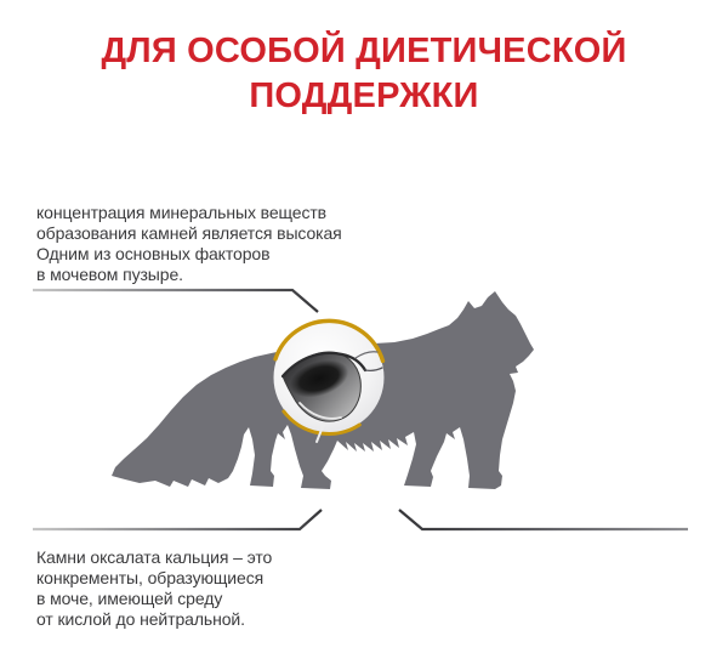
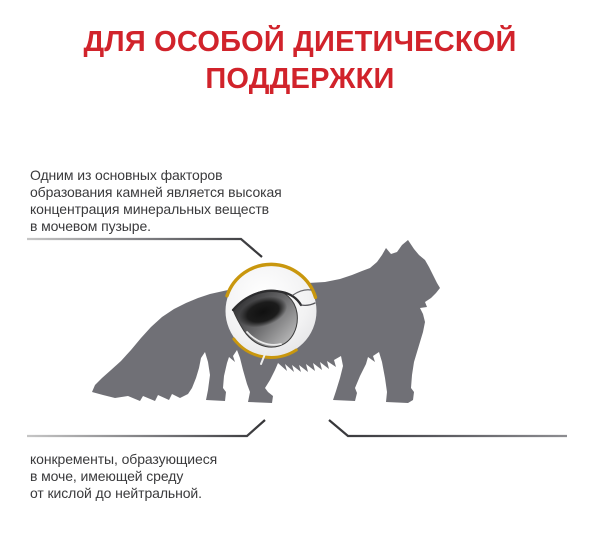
  ДЛЯ ОСОБОЙ ДИЕТИЧЕСКОЙ
  ПОДДЕРЖКИ
- концентрация минеральных веществ
+ Одним из основных факторов
  образования камней является высокая
- Одним из основных факторов
+ концентрация минеральных веществ
  в мочевом пузыре.
- Камни оксалата кальция – это
  конкременты, образующиеся
  в моче, имеющей среду
  от кислой до нейтральной.
